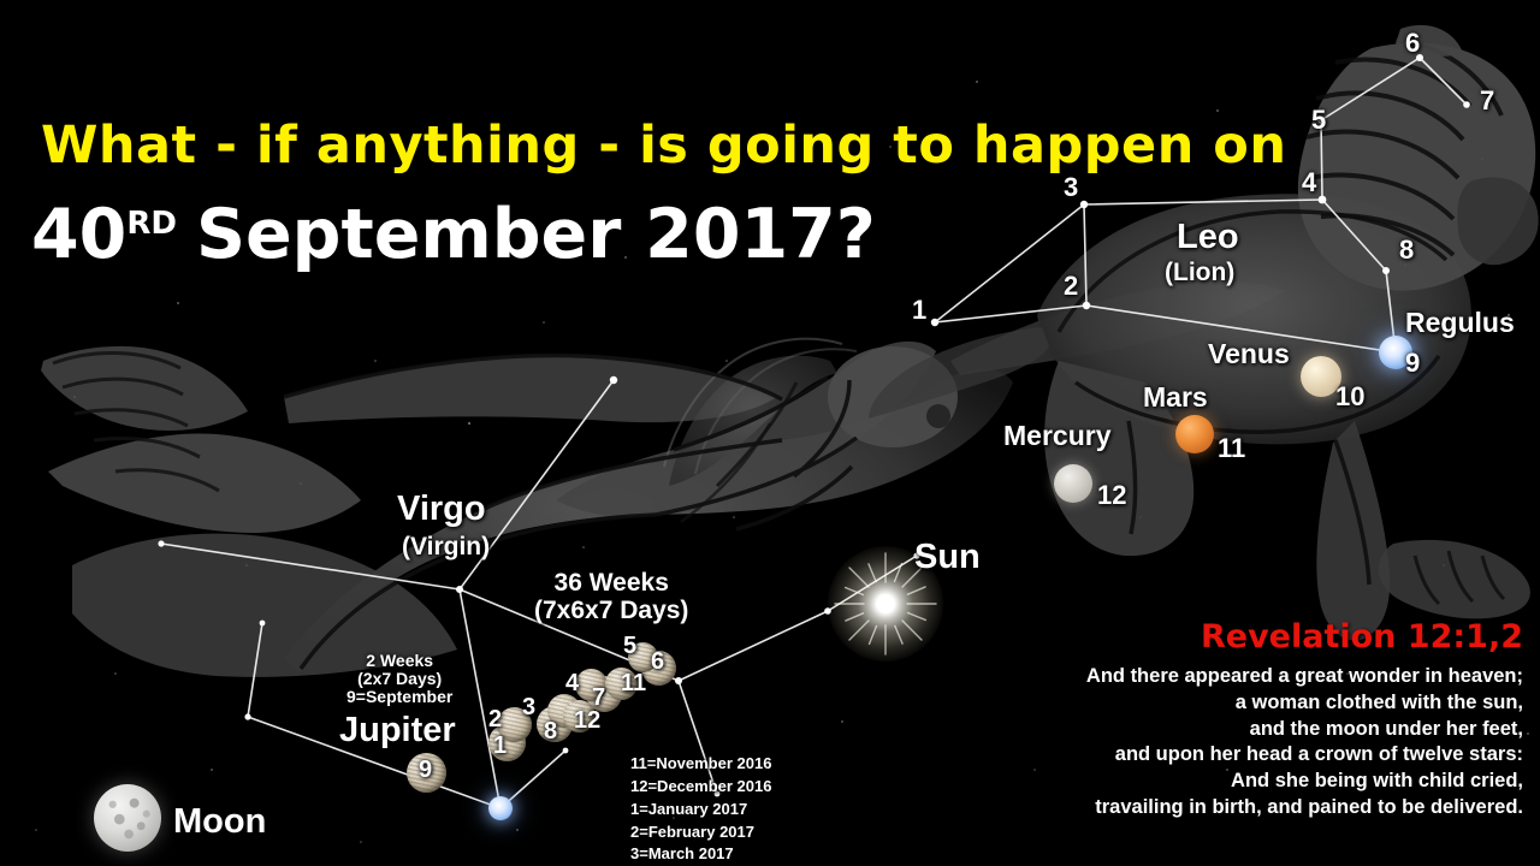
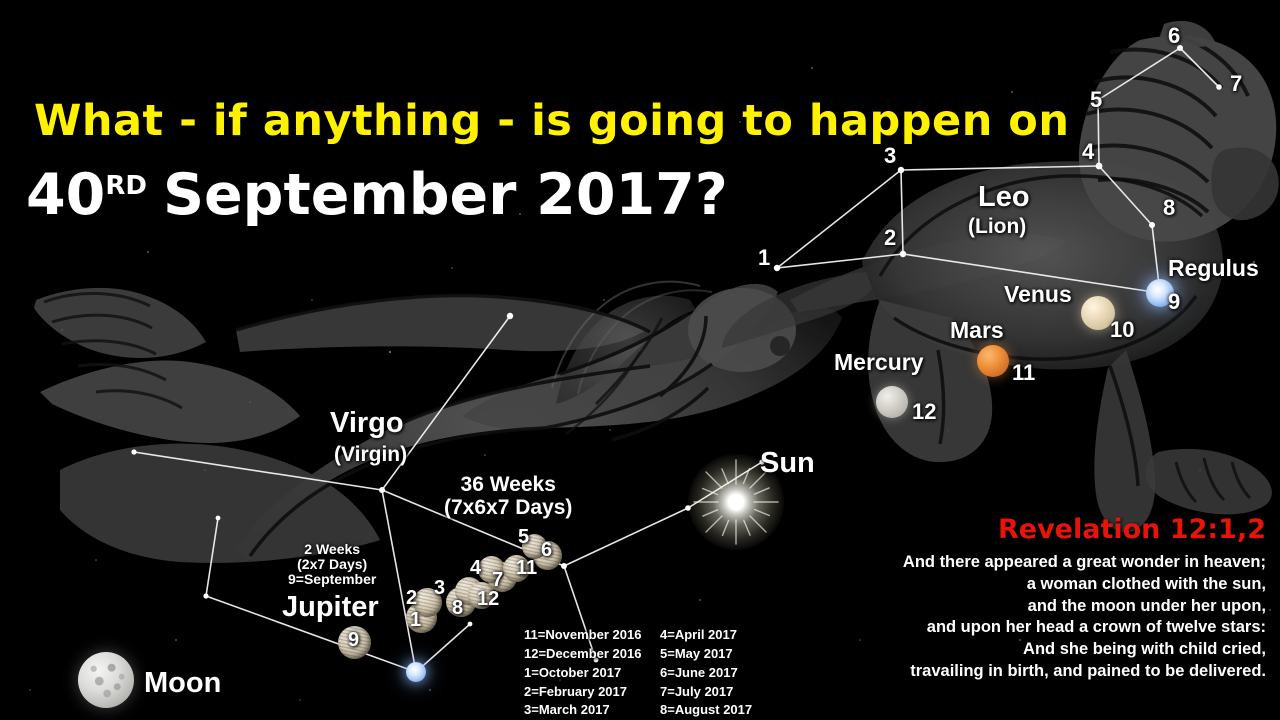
  What - if anything - is going to happen on
  40RD September 2017?
  Virgo
  (Virgin)
  Leo
  (Lion)
  36 Weeks
  (7x6x7 Days)
  2 Weeks
  (2x7 Days)
  9=September
  Sun
  Moon
  Jupiter
  Mercury
  Mars
  Venus
  Regulus
  1
  2
  3
  4
  5
  6
  7
  8
  9
  10
  11
  12
  9
  1
  2
  8
  3
  12
  7
  4
  11
  6
  5
  11=November 2016
  12=December 2016
- 1=January 2017
+ 1=October 2017
  2=February 2017
  3=March 2017
+ 4=April 2017
+ 5=May 2017
+ 6=June 2017
+ 7=July 2017
+ 8=August 2017
  Revelation 12:1,2
  And there appeared a great wonder in heaven;
  a woman clothed with the sun,
- and the moon under her feet,
+ and the moon under her upon,
  and upon her head a crown of twelve stars:
  And she being with child cried,
  travailing in birth, and pained to be delivered.
